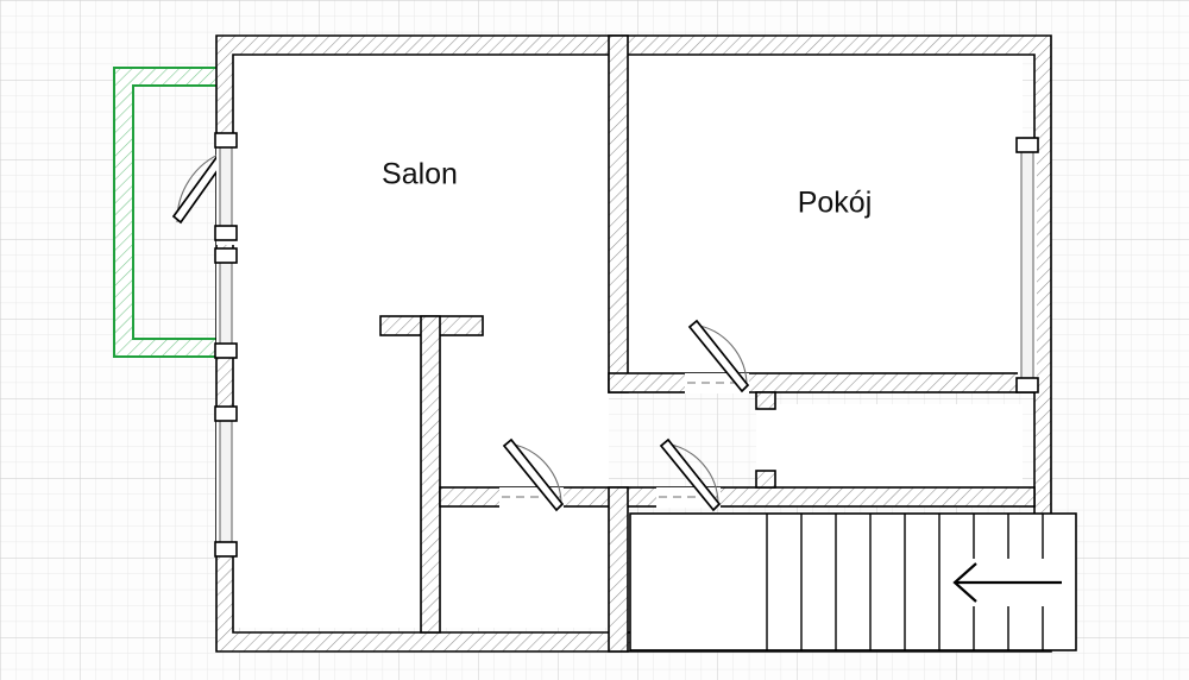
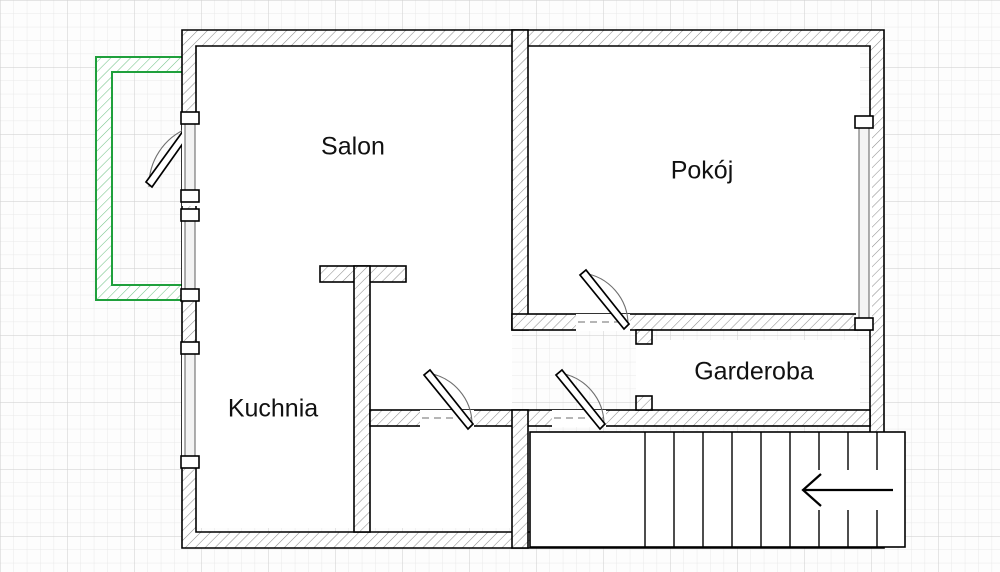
  Salon
  Pokój
+ Kuchnia
+ Garderoba
